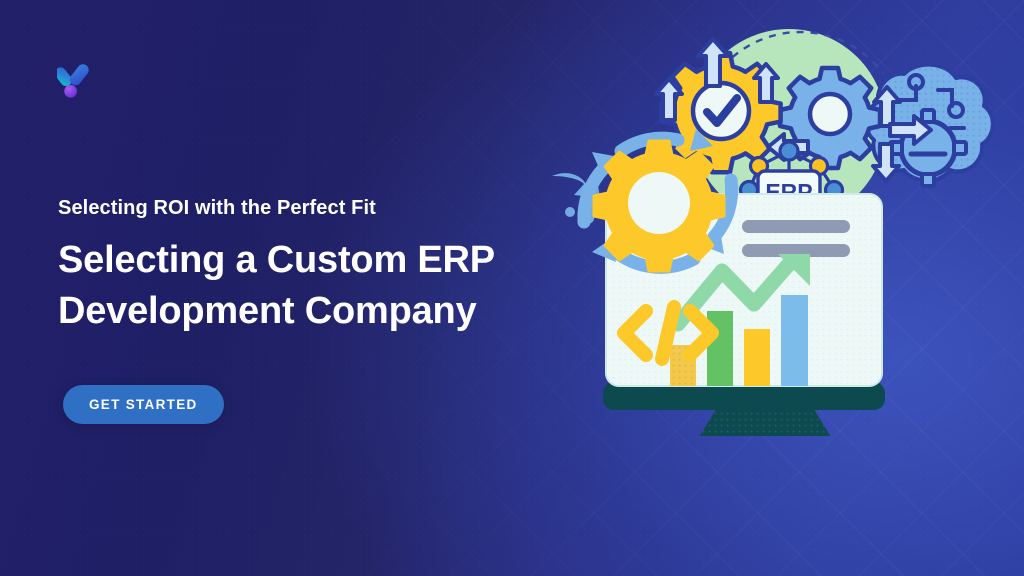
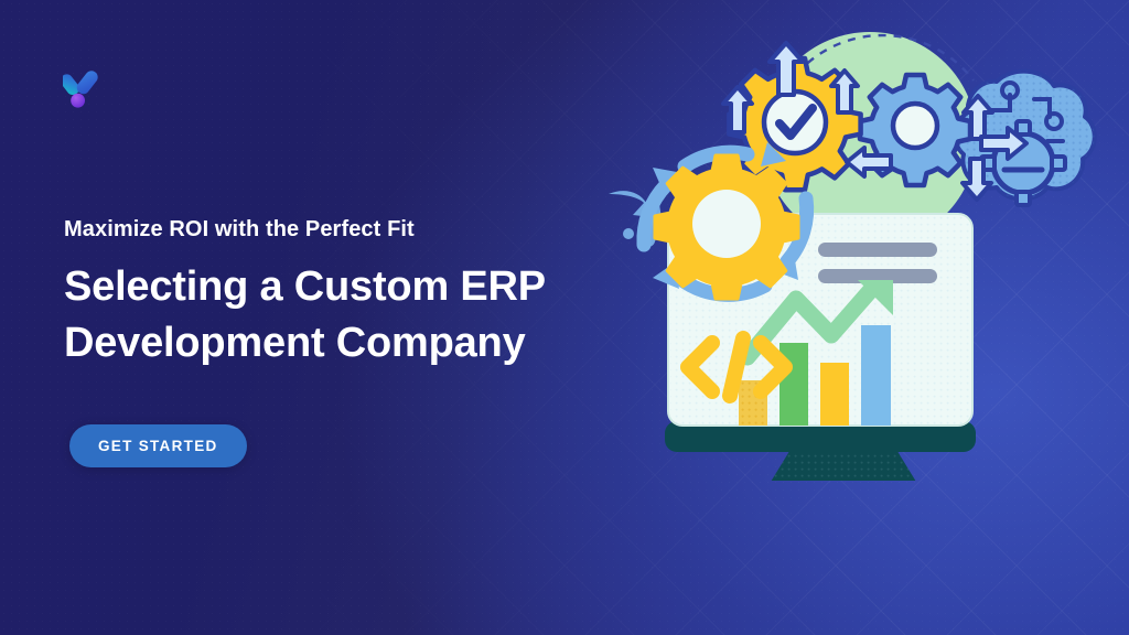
- Selecting ROI with the Perfect Fit
+ Maximize ROI with the Perfect Fit
  Selecting a Custom ERP
  Development Company
  GET STARTED
- ERP
